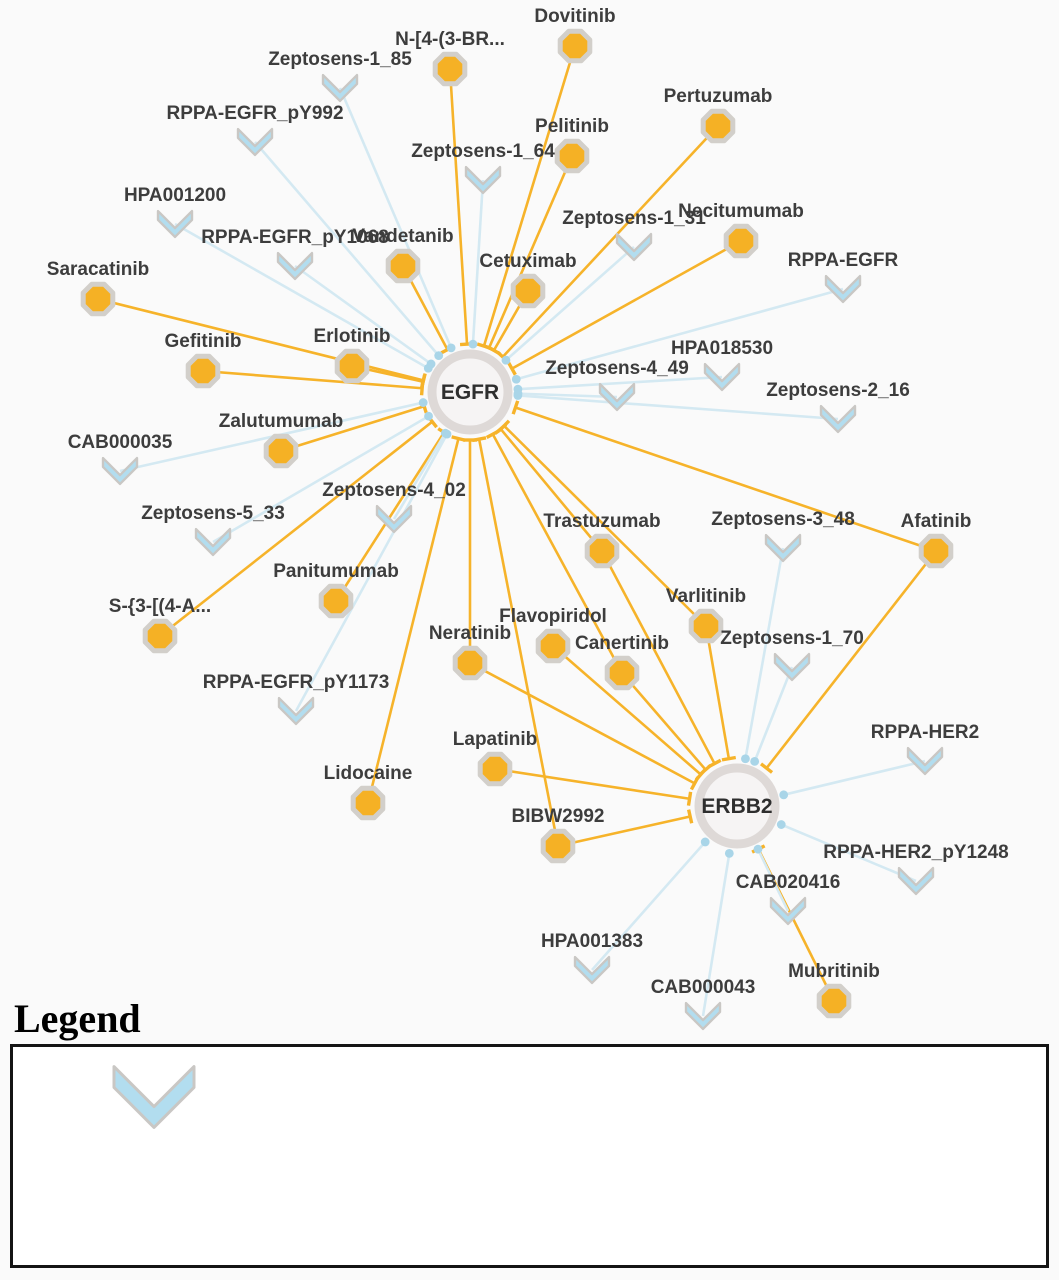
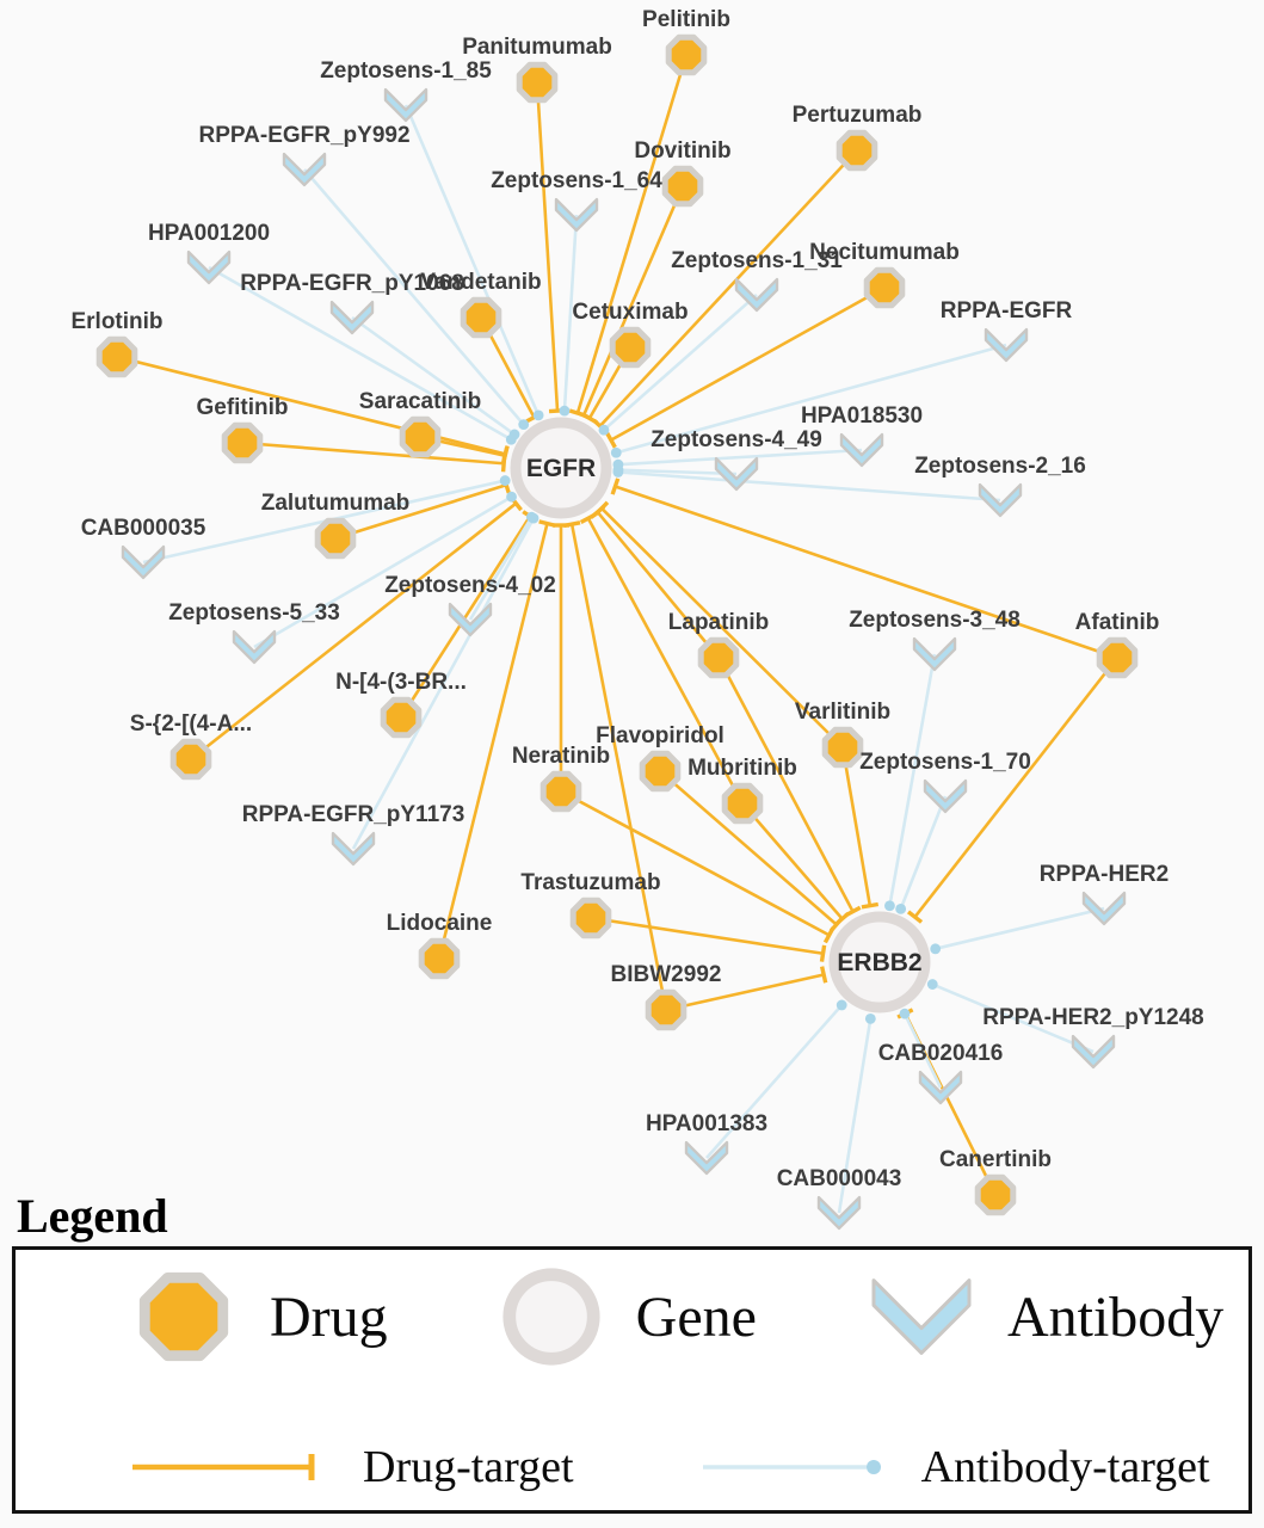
  Zeptosens-1_85
  RPPA-EGFR_pY992
  HPA001200
  RPPA-EGFR_pY1068
  Zeptosens-1_64
  Zeptosens-1_31
  RPPA-EGFR
  HPA018530
  Zeptosens-4_49
  Zeptosens-2_16
  CAB000035
  Zeptosens-5_33
  Zeptosens-4_02
  RPPA-EGFR_pY1173
  Zeptosens-3_48
  Zeptosens-1_70
  RPPA-HER2
  RPPA-HER2_pY1248
  CAB020416
  HPA001383
  CAB000043
- Dovitinib
+ Pelitinib
- N-[4-(3-BR...
+ Panitumumab
- Pelitinib
+ Dovitinib
  Pertuzumab
  Necitumumab
  Vandetanib
  Cetuximab
- Saracatinib
+ Erlotinib
  Gefitinib
- Erlotinib
+ Saracatinib
  Zalutumumab
- Panitumumab
+ N-[4-(3-BR...
- S-{3-[(4-A...
+ S-{2-[(4-A...
  Lidocaine
- Trastuzumab
+ Lapatinib
  Varlitinib
  Afatinib
  Flavopiridol
  Neratinib
- Canertinib
+ Mubritinib
- Lapatinib
+ Trastuzumab
  BIBW2992
- Mubritinib
+ Canertinib
  EGFR
  ERBB2
  Legend
+ Drug
+ Gene
+ Antibody
+ Drug-target
+ Antibody-target
